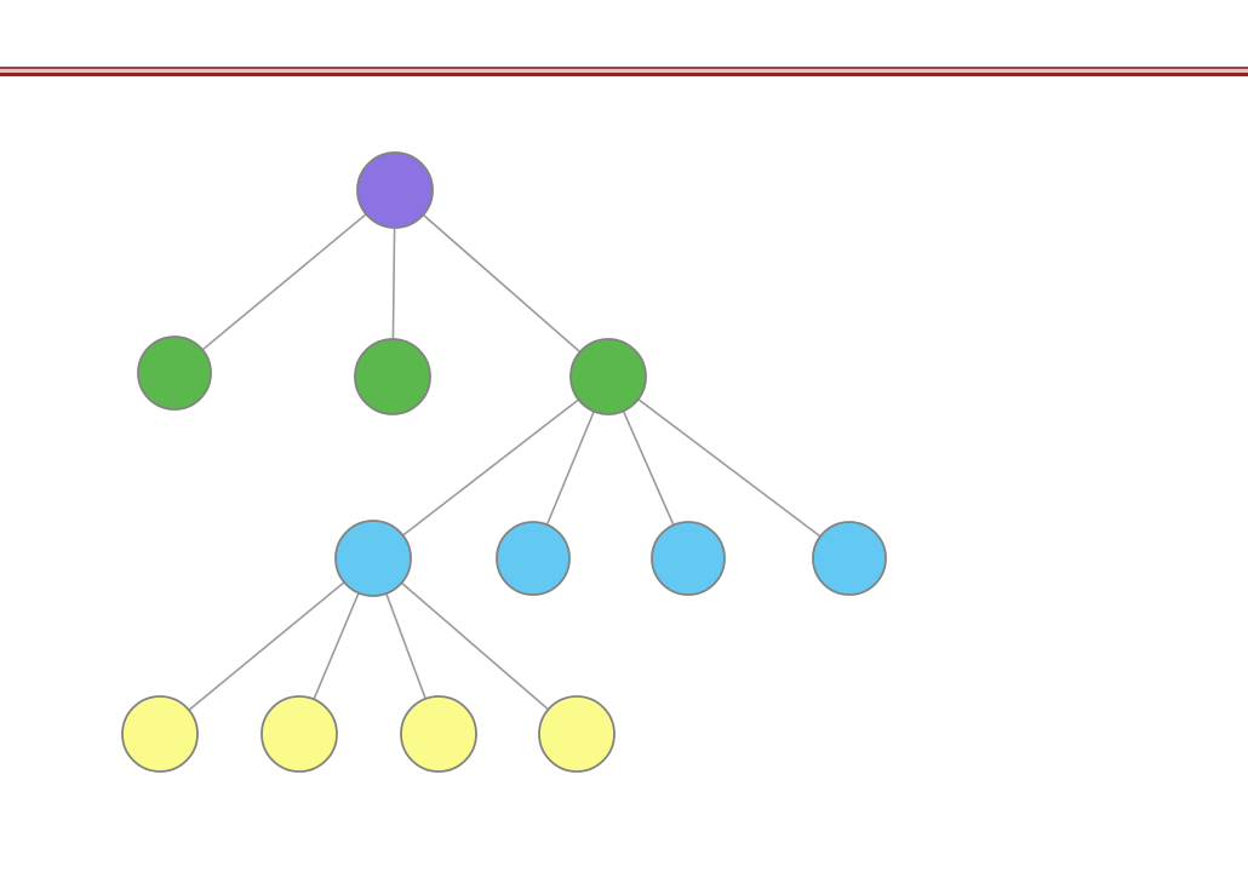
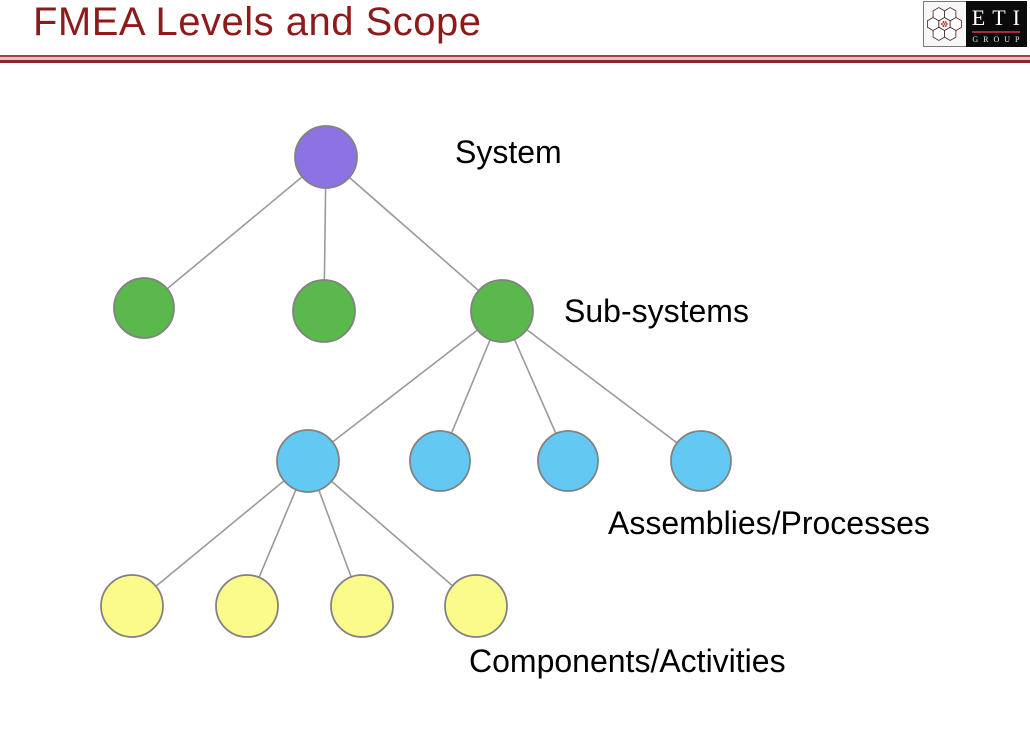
+ FMEA Levels and Scope
+ ETI
+ GROUP
+ System
+ Sub-systems
+ Assemblies/Processes
+ Components/Activities
